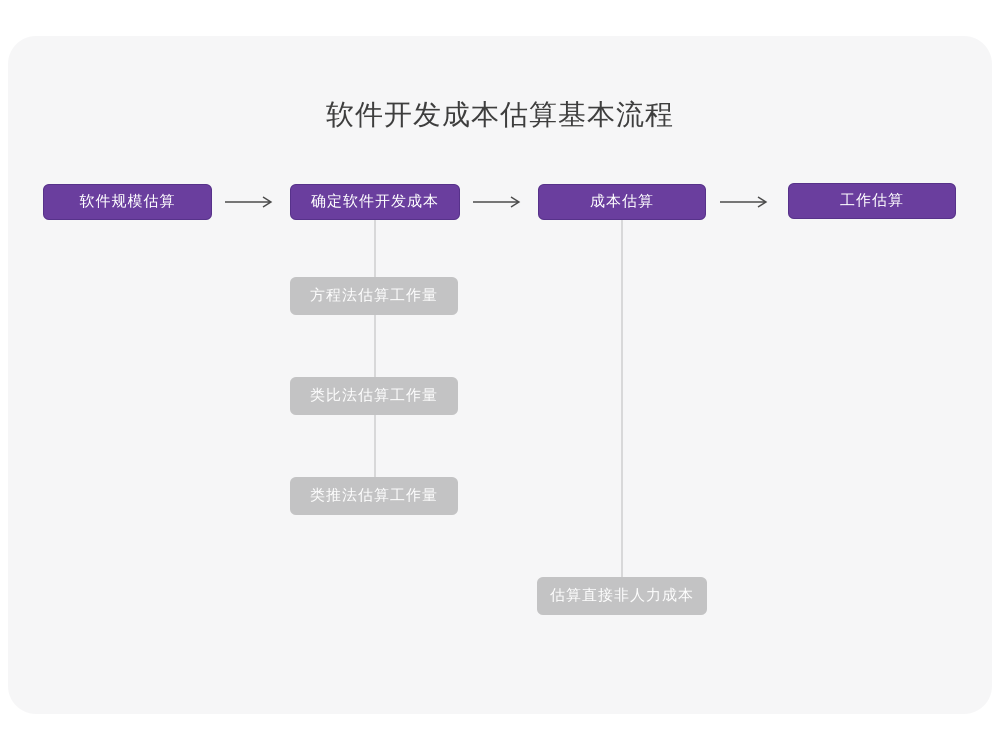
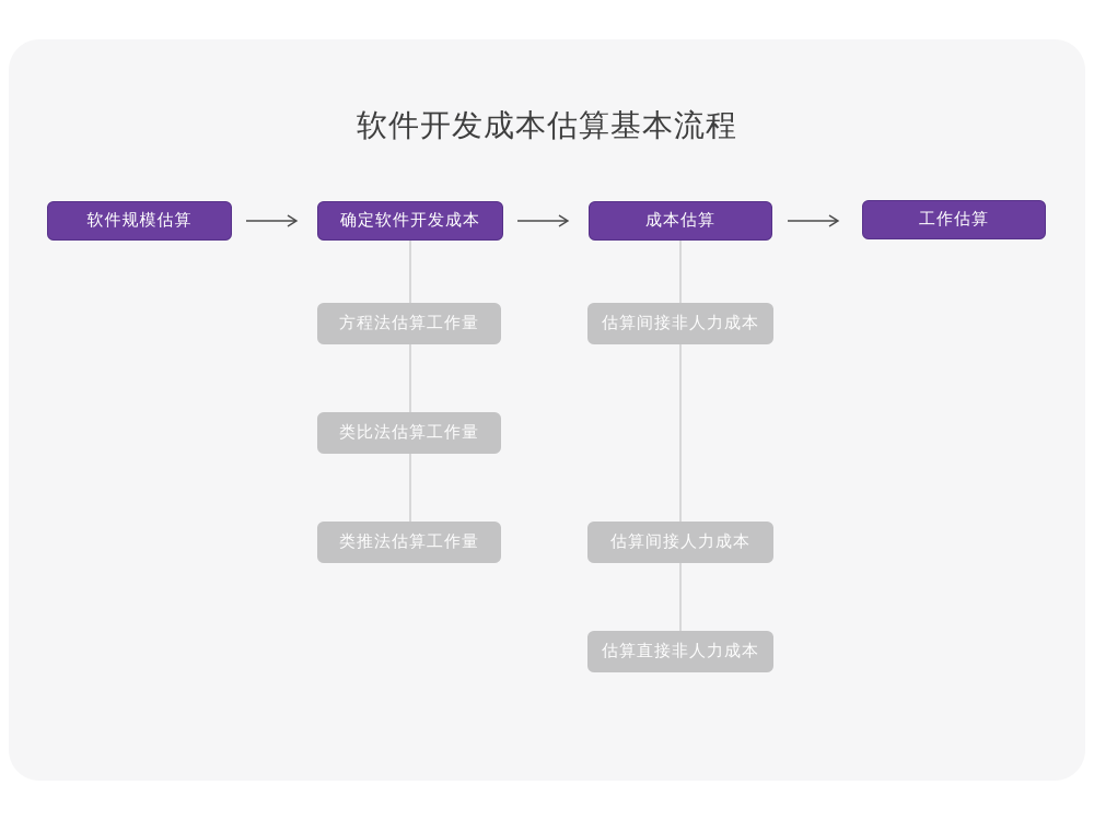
  软件开发成本估算基本流程
  软件规模估算
  确定软件开发成本
  成本估算
  工作估算
  方程法估算工作量
  类比法估算工作量
  类推法估算工作量
+ 估算间接非人力成本
+ 估算间接人力成本
  估算直接非人力成本
